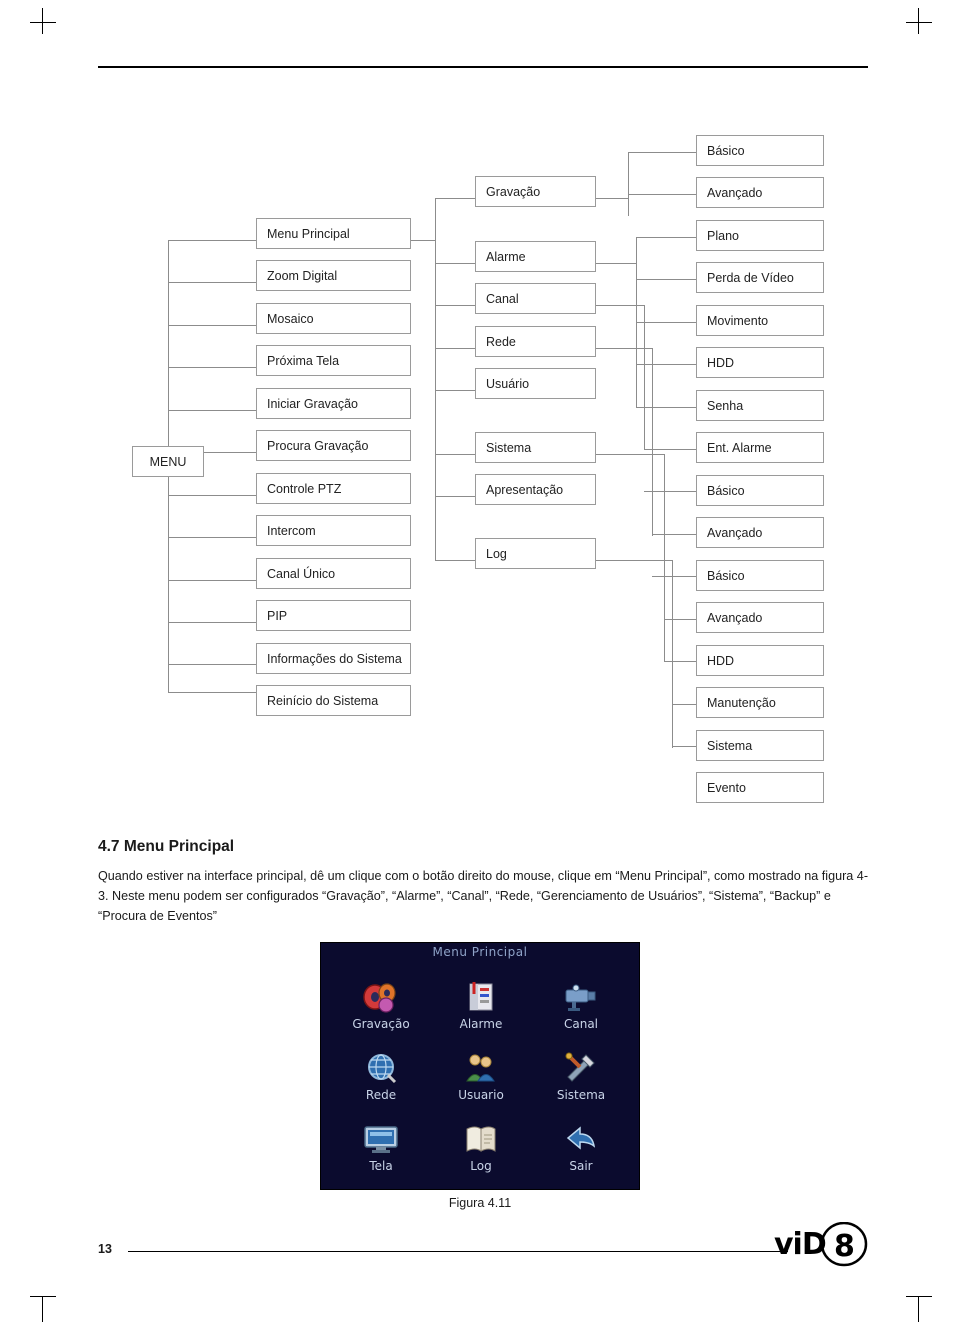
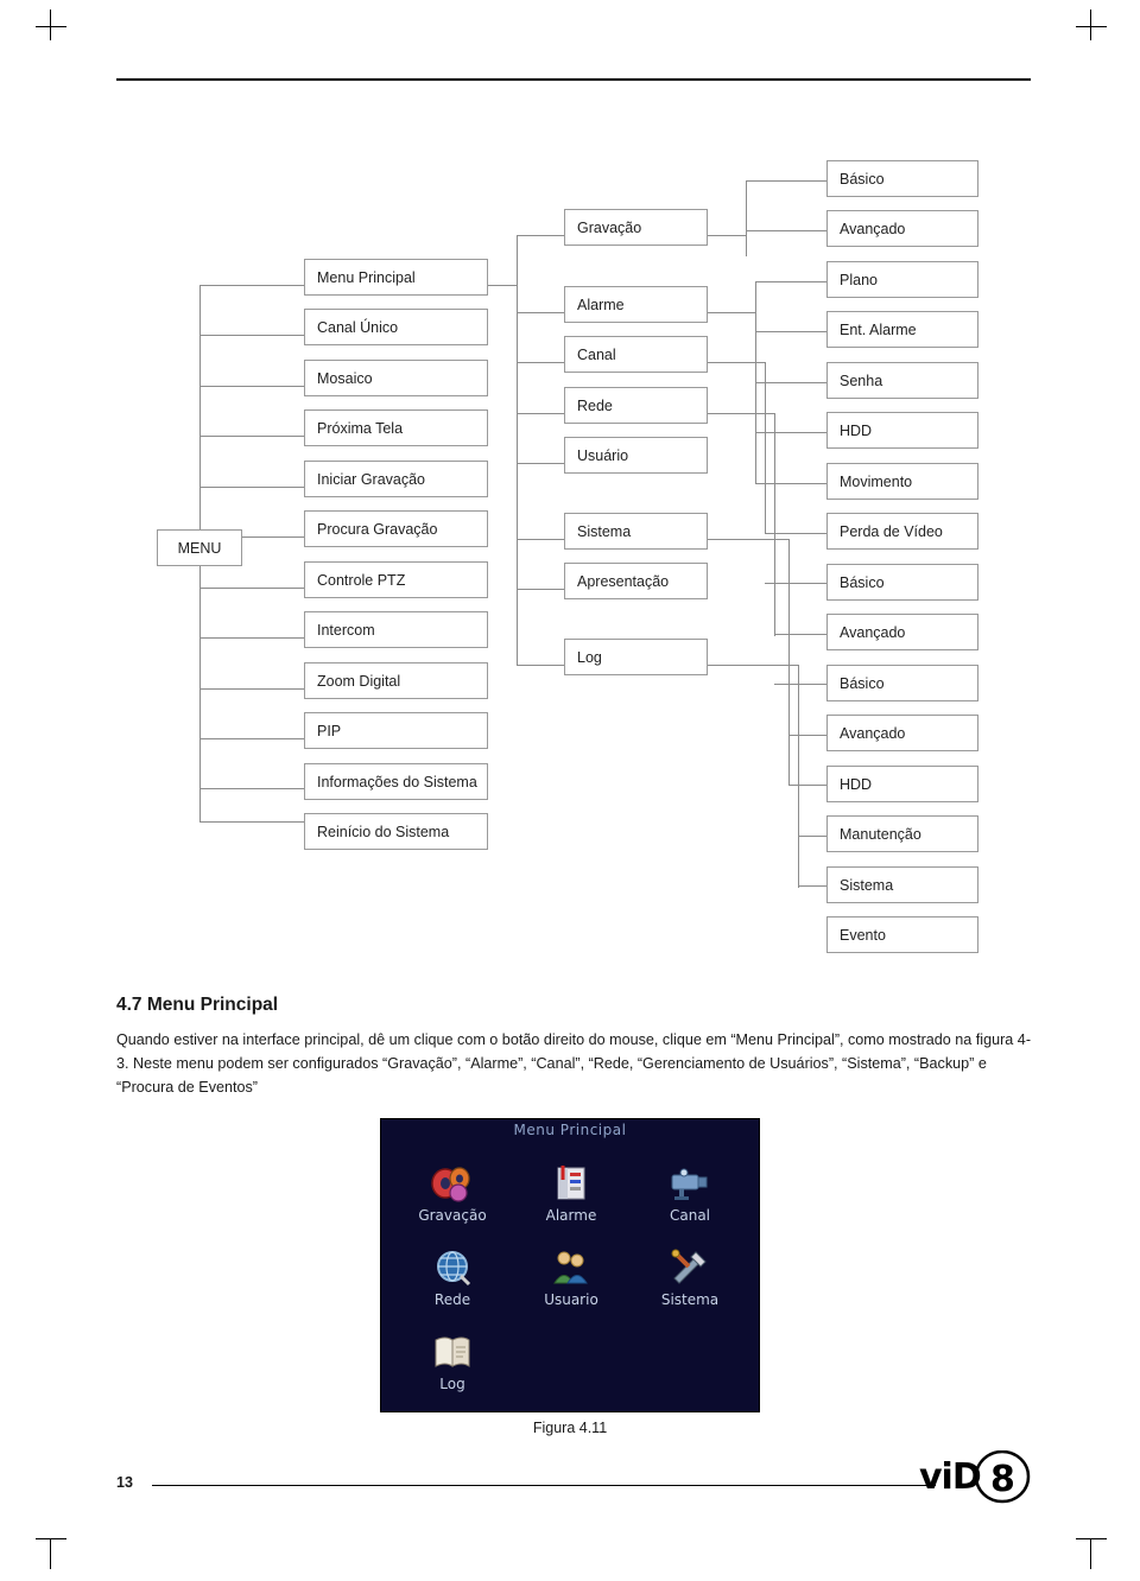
  MENU
  Menu Principal
- Zoom Digital
+ Canal Único
  Mosaico
  Próxima Tela
  Iniciar Gravação
  Procura Gravação
  Controle PTZ
  Intercom
- Canal Único
+ Zoom Digital
  PIP
  Informações do Sistema
  Reinício do Sistema
  Gravação
  Alarme
  Canal
  Rede
  Usuário
  Sistema
  Apresentação
  Log
  Básico
  Avançado
  Plano
- Perda de Vídeo
+ Ent. Alarme
- Movimento
+ Senha
  HDD
- Senha
+ Movimento
- Ent. Alarme
+ Perda de Vídeo
  Básico
  Avançado
  Básico
  Avançado
  HDD
  Manutenção
  Sistema
  Evento
  4.7 Menu Principal
  Quando estiver na interface principal, dê um clique com o botão direito do mouse, clique em “Menu Principal”, como mostrado na figura 4-3. Neste menu podem ser configurados “Gravação”, “Alarme”, “Canal”, “Rede, “Gerenciamento de Usuários”, “Sistema”, “Backup” e “Procura de Eventos”
  Menu Principal
  Gravação
  Alarme
  Canal
  Rede
  Usuario
  Sistema
- Tela
  Log
- Sair
  Figura 4.11
  13
  viD
  8
